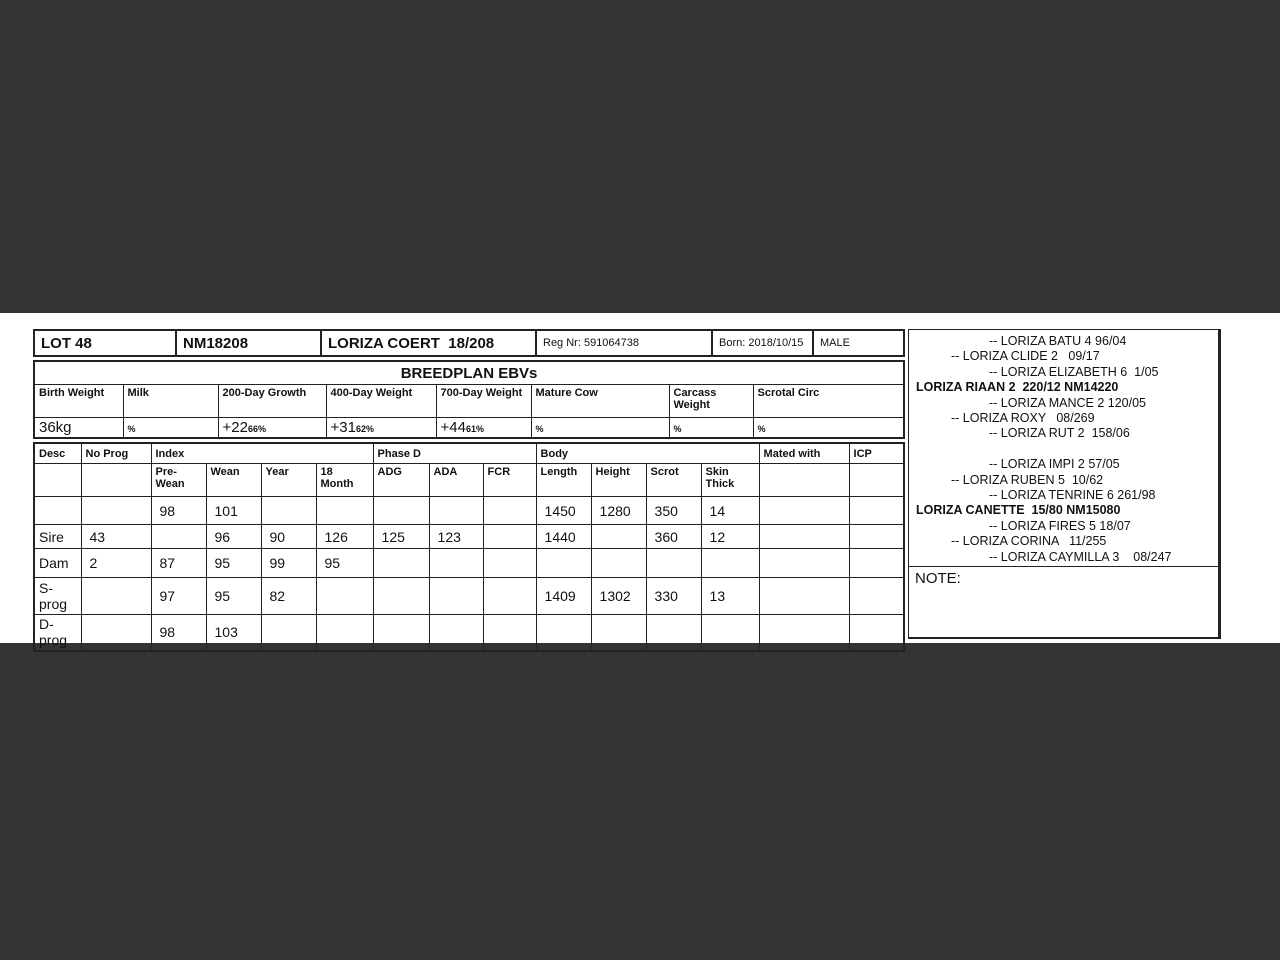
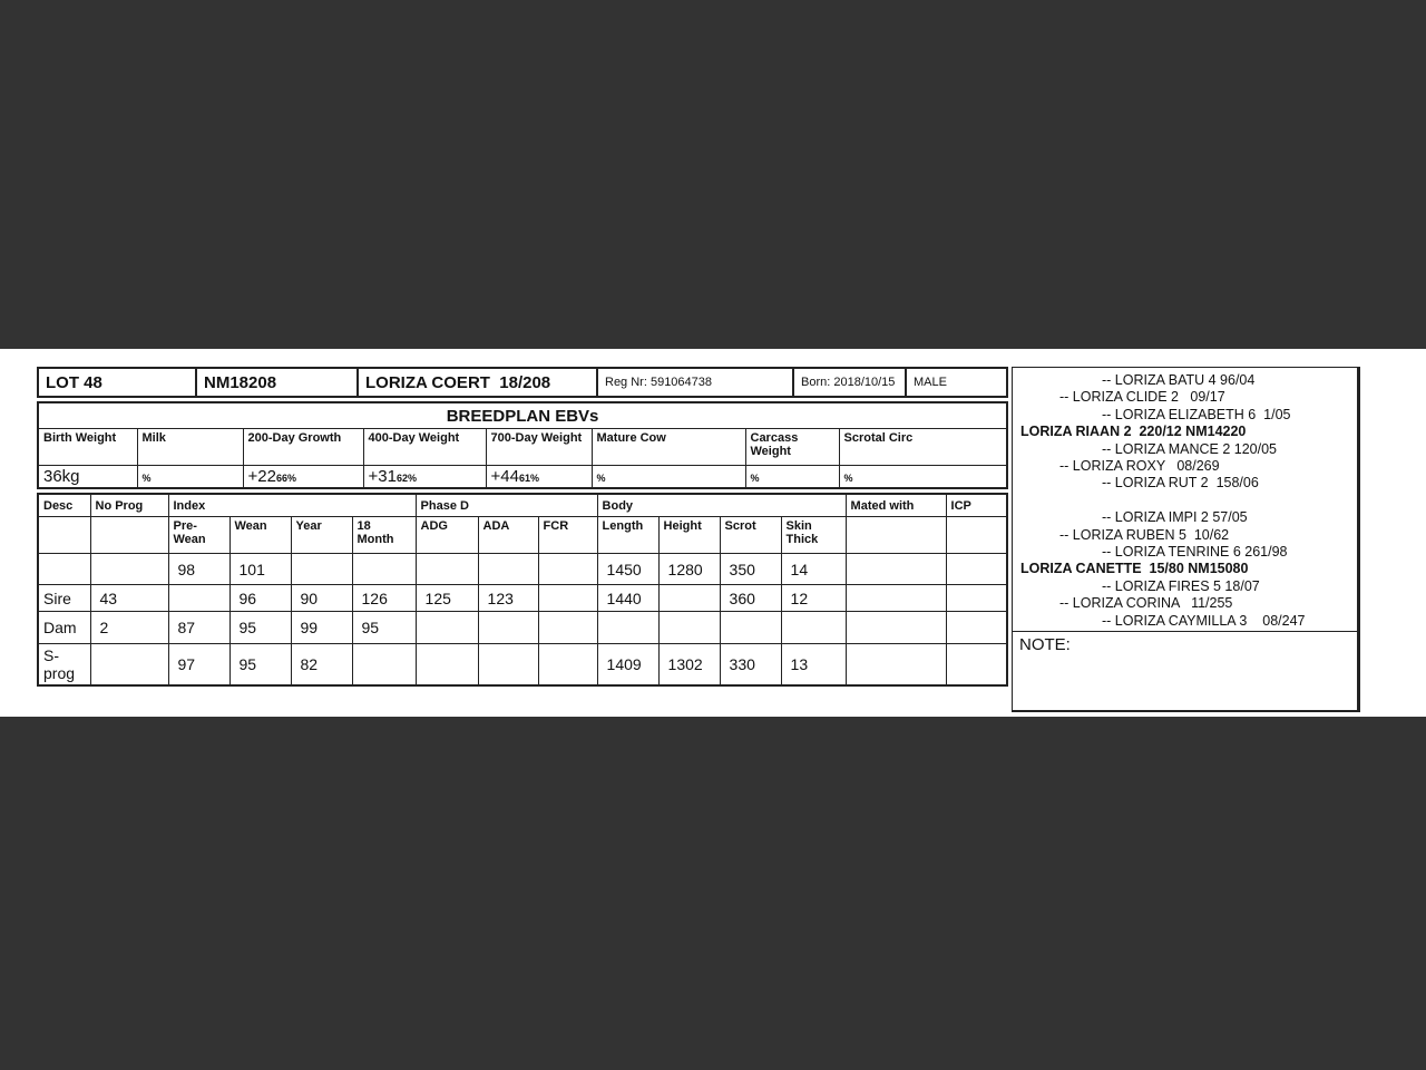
  LOT 48	NM18208	LORIZA COERT 18/208	Reg Nr: 591064738	Born: 2018/10/15	MALE
  BREEDPLAN EBVs
  Birth Weight	Milk	200-Day Growth	400-Day Weight	700-Day Weight	Mature Cow	Carcass Weight	Scrotal Circ
  36kg	%	+2266%	+3162%	+4461%	%	%	%
  Desc	No Prog	Index	Phase D	Body	Mated with	ICP
  		Pre- Wean	Wean	Year	18 Month	ADG	ADA	FCR	Length	Height	Scrot	Skin Thick
  		98	101						1450	1280	350	14
  Sire	43		96	90	126	125	123		1440		360	12
  Dam	2	87	95	99	95
  S- prog		97	95	82					1409	1302	330	13
- D- prog		98	103
  -- LORIZA BATU 4 96/04
  -- LORIZA CLIDE 2 09/17
  -- LORIZA ELIZABETH 6 1/05
  LORIZA RIAAN 2 220/12 NM14220
  -- LORIZA MANCE 2 120/05
  -- LORIZA ROXY 08/269
  -- LORIZA RUT 2 158/06
  -- LORIZA IMPI 2 57/05
  -- LORIZA RUBEN 5 10/62
  -- LORIZA TENRINE 6 261/98
  LORIZA CANETTE 15/80 NM15080
  -- LORIZA FIRES 5 18/07
  -- LORIZA CORINA 11/255
  -- LORIZA CAYMILLA 3 08/247
  NOTE:
